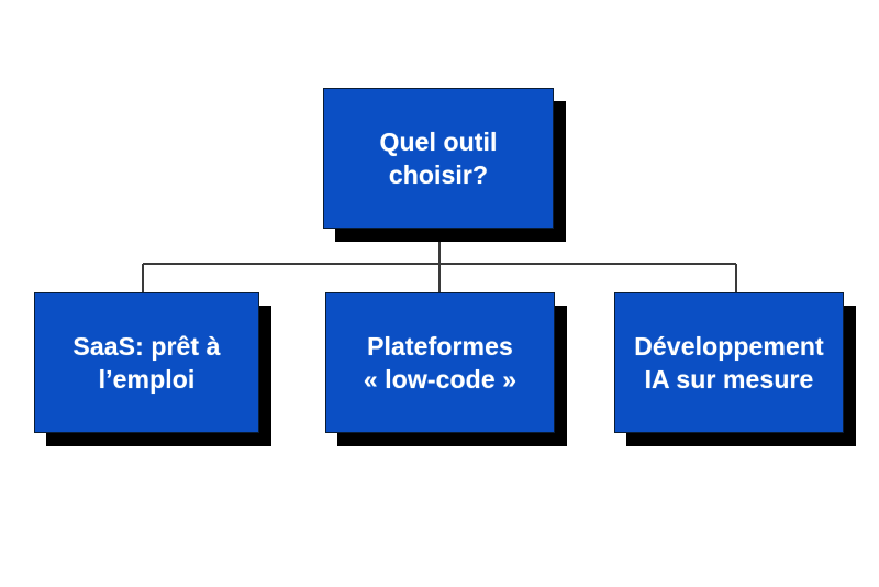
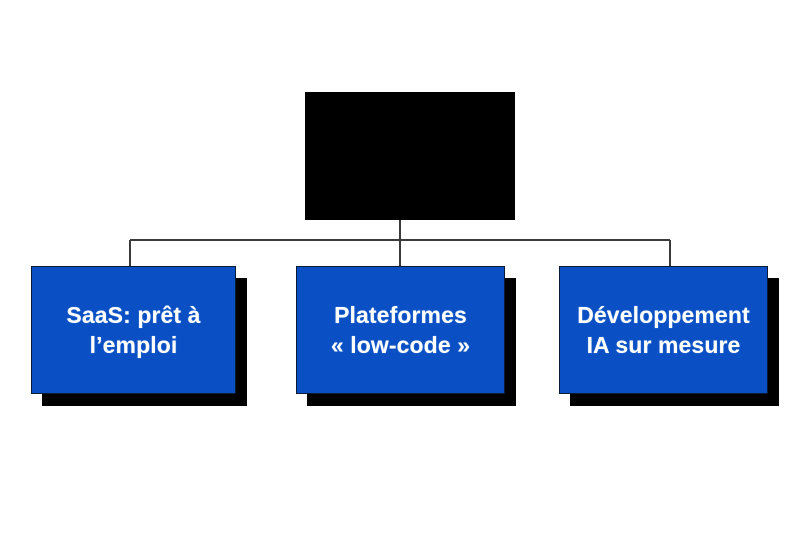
- Quel outil
- choisir?
  SaaS: prêt à
  l’emploi
  Plateformes
  « low-code »
  Développement
  IA sur mesure
